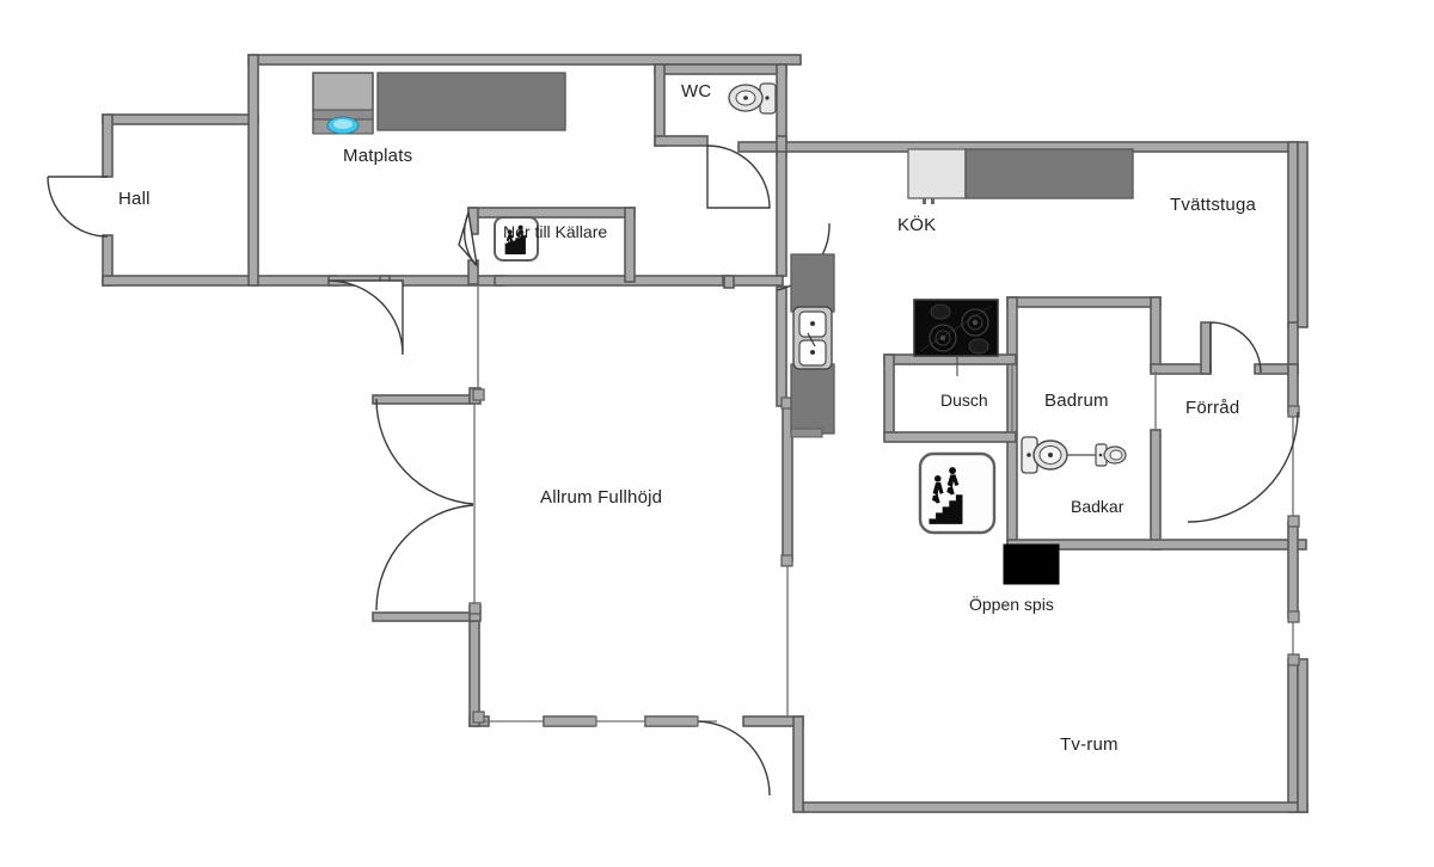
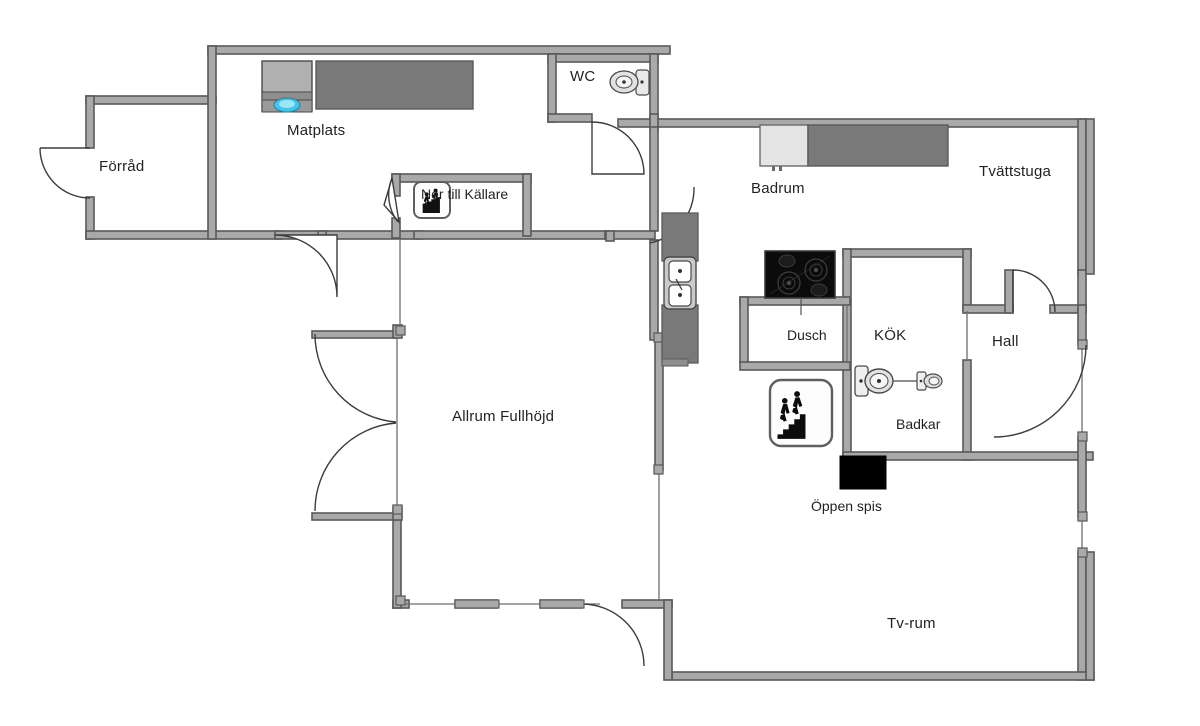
- Hall
+ Förråd
  Matplats
  WC
- KÖK
+ Badrum
  Tvättstuga
  Allrum Fullhöjd
- Badrum
+ KÖK
- Förråd
+ Hall
  Tv-rum
  Dusch
  Badkar
  Öppen spis
  Ner till Källare
